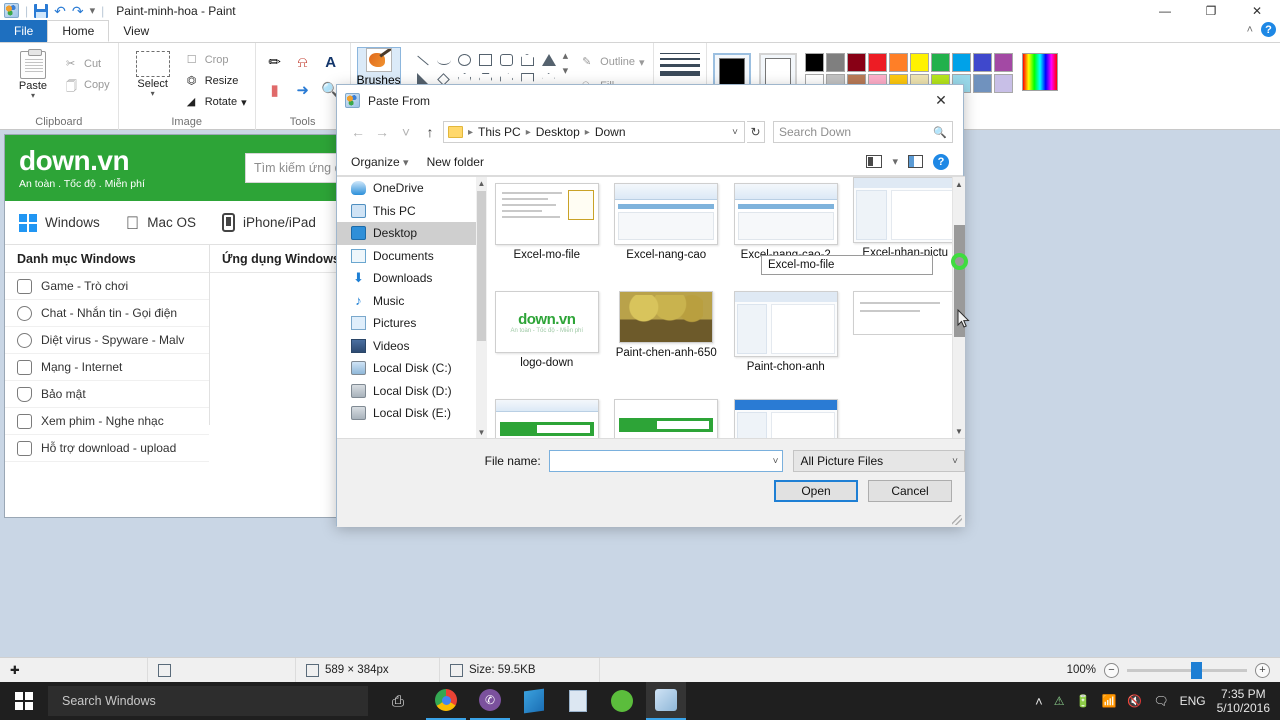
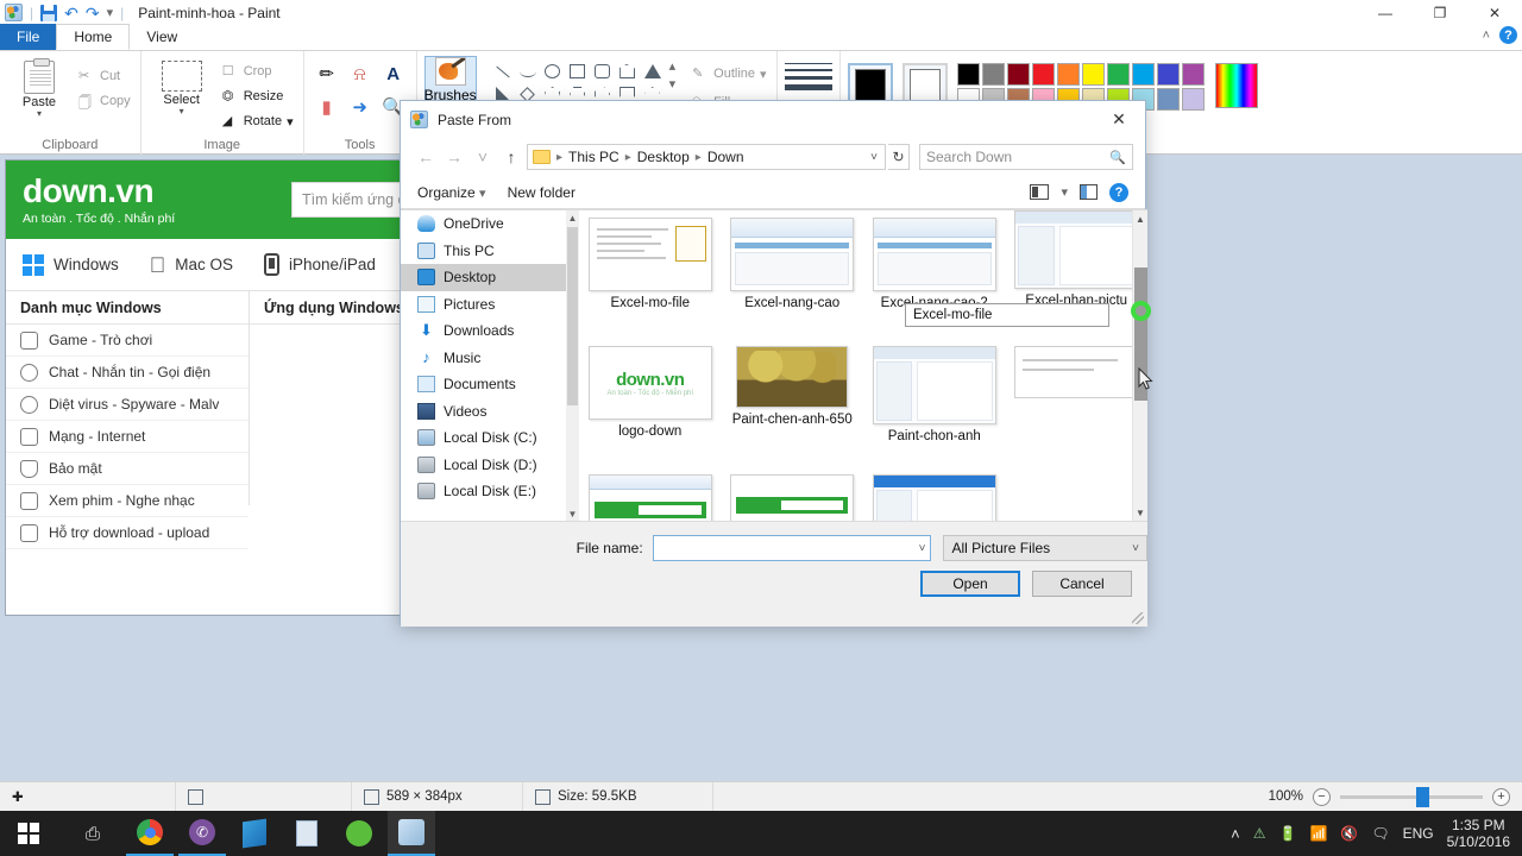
  |
  ↶
  ↷
  ▾
  |
  Paint-minh-hoa - Paint
  —
  ❐
  ✕
  File
  Home
  View
  ˄
  ?
  Paste
  ▾
  ✂
  Cut
  🗍
  Copy
  Clipboard
  Select
  ▾
  ☐
  Crop
  ⏣
  Resize
  ◢
  Rotate
  ▾
  Image
  ✏
  ⍾
  A
  ▮
  ➜
  🔍
  Tools
  Brushes
  ▴
  ▾
  ✎
  Outline
  ▾
  down.vn
- An toàn . Tốc độ . Miễn phí
+ An toàn . Tốc độ . Nhắn phí
  Tìm kiếm ứng
  Windows
  
  Mac OS
  iPhone/iPad
  Danh mục Windows
  Game - Trò chơi
  Chat - Nhắn tin - Gọi điện
  Diệt virus - Spyware - Malv
  Mạng - Internet
  Bảo mật
  Xem phim - Nghe nhạc
  Hỗ trợ download - upload
  Ứng dụng Window
  ✚
  589 × 384px
  Size: 59.5KB
  100%
  −
  +
  Paste From
  ✕
  ←
  →
  ˅
  ↑
  ▸
  This PC
  ▸
  Desktop
  ▸
  Down
  ˅
  ↻
  Search Down
  🔍
  Organize ▾
  New folder
  ▾
  ?
  OneDrive
  This PC
  Desktop
- Documents
+ Pictures
  ⬇
  Downloads
  ♪
  Music
- Pictures
+ Documents
  Videos
  Local Disk (C:)
  Local Disk (D:)
  Local Disk (E:)
  ▲
  ▼
  Excel-mo-file
  Excel-nang-cao
  Excel-nhan-pictu
  down.vn
  logo-down
  Paint-chen-anh-650
  Paint-chon-anh
  Excel-mo-file
  ▲
  ▼
  File name:
  ˅
  All Picture Files
  ˅
  Open
  Cancel
- Search Windows
  ⎙
  ✆
  ˄
  ⚠
  🔋
  📶
  🔇
  🗨
  ENG
- 7:35 PM
+ 1:35 PM
  5/10/2016
